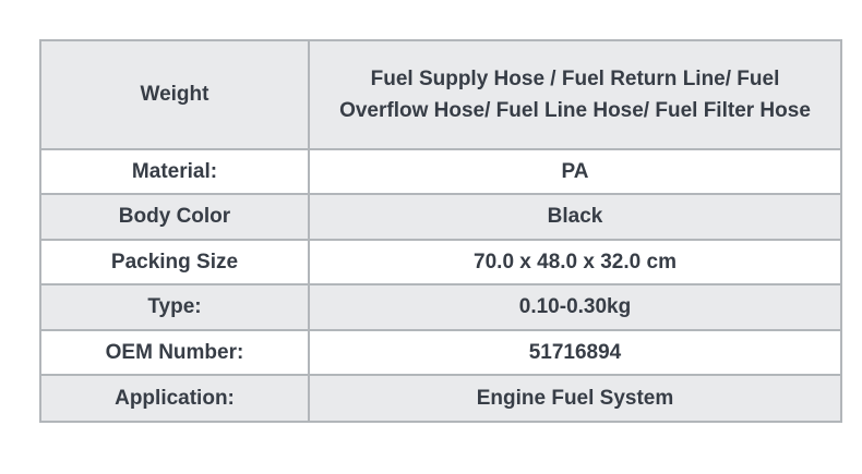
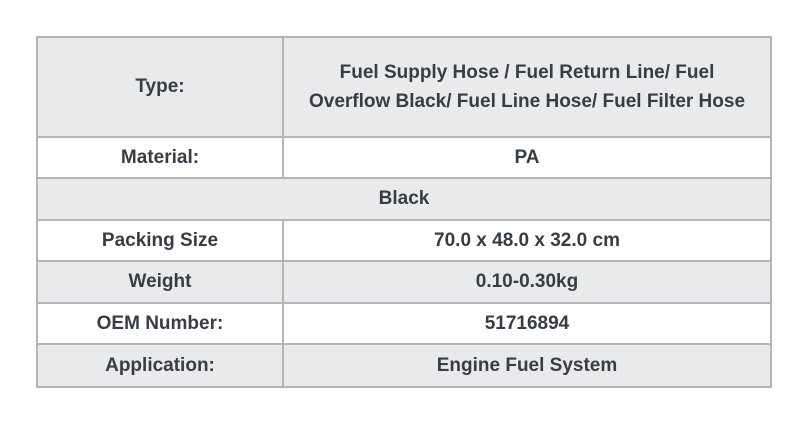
- Weight
+ Type:
- Fuel Supply Hose / Fuel Return Line/ Fuel Overflow Hose/ Fuel Line Hose/ Fuel Filter Hose
+ Fuel Supply Hose / Fuel Return Line/ Fuel Overflow Black/ Fuel Line Hose/ Fuel Filter Hose
  Material:
  PA
- Body Color
  Black
  Packing Size
  70.0 x 48.0 x 32.0 cm
- Type:
+ Weight
  0.10-0.30kg
  OEM Number:
  51716894
  Application:
  Engine Fuel System
